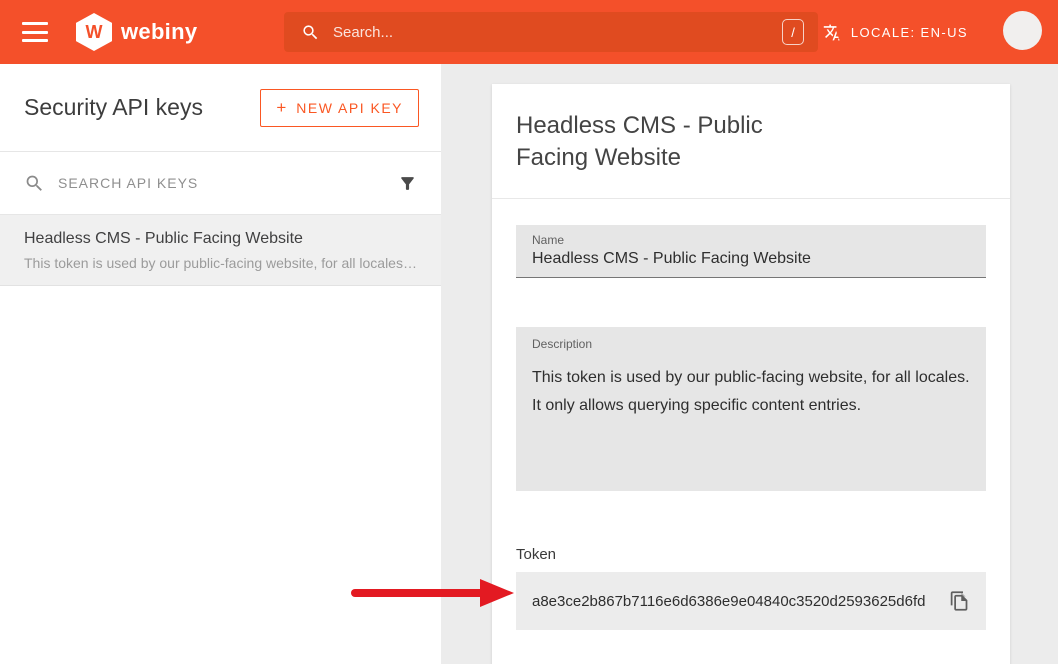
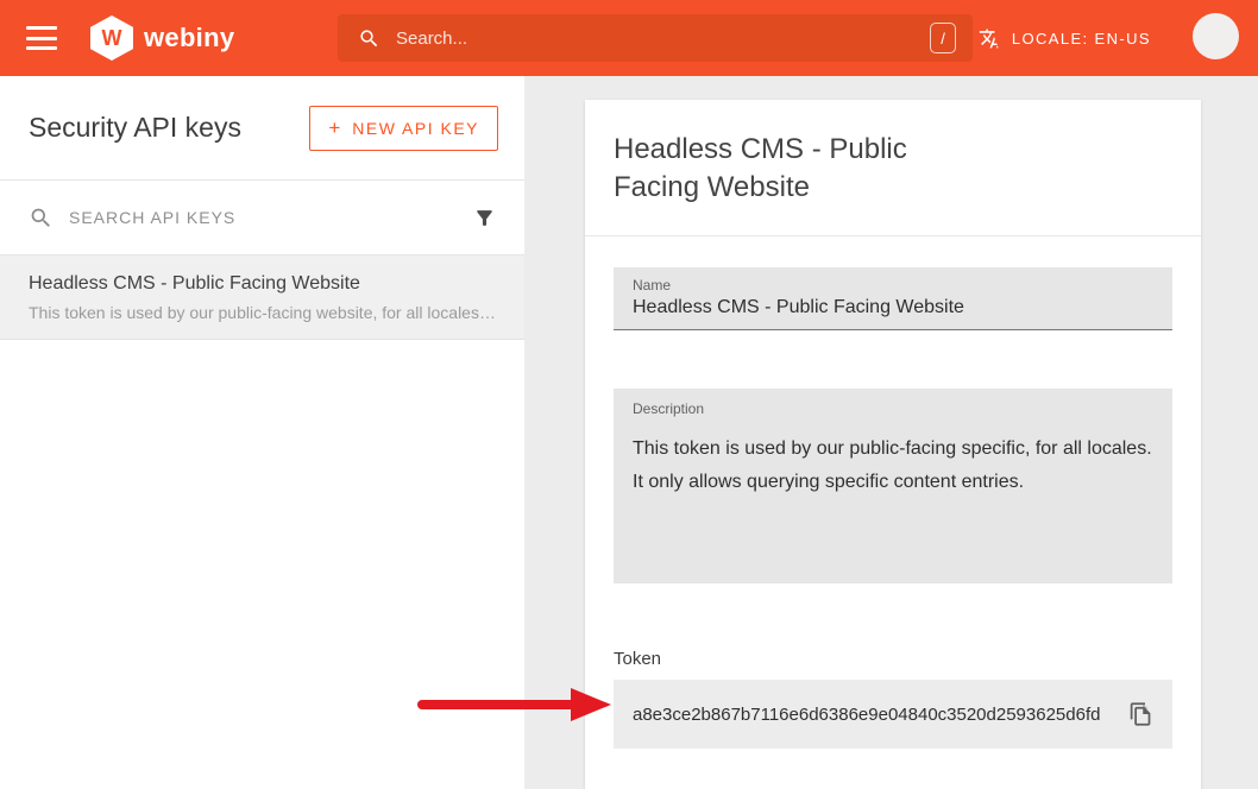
  W
  webiny
  Search...
  /
  LOCALE: EN-US
  Security API keys
  +
  NEW API KEY
  SEARCH API KEYS
  Headless CMS - Public Facing Website
  This token is used by our public-facing website, for all locales. It
  Headless CMS - Public Facing Website
  Name
  Headless CMS - Public Facing Website
  Description
- This token is used by our public-facing website, for all locales. It only allows querying specific content entries.
+ This token is used by our public-facing specific, for all locales. It only allows querying specific content entries.
  Token
  a8e3ce2b867b7116e6d6386e9e04840c3520d2593625d6fd
